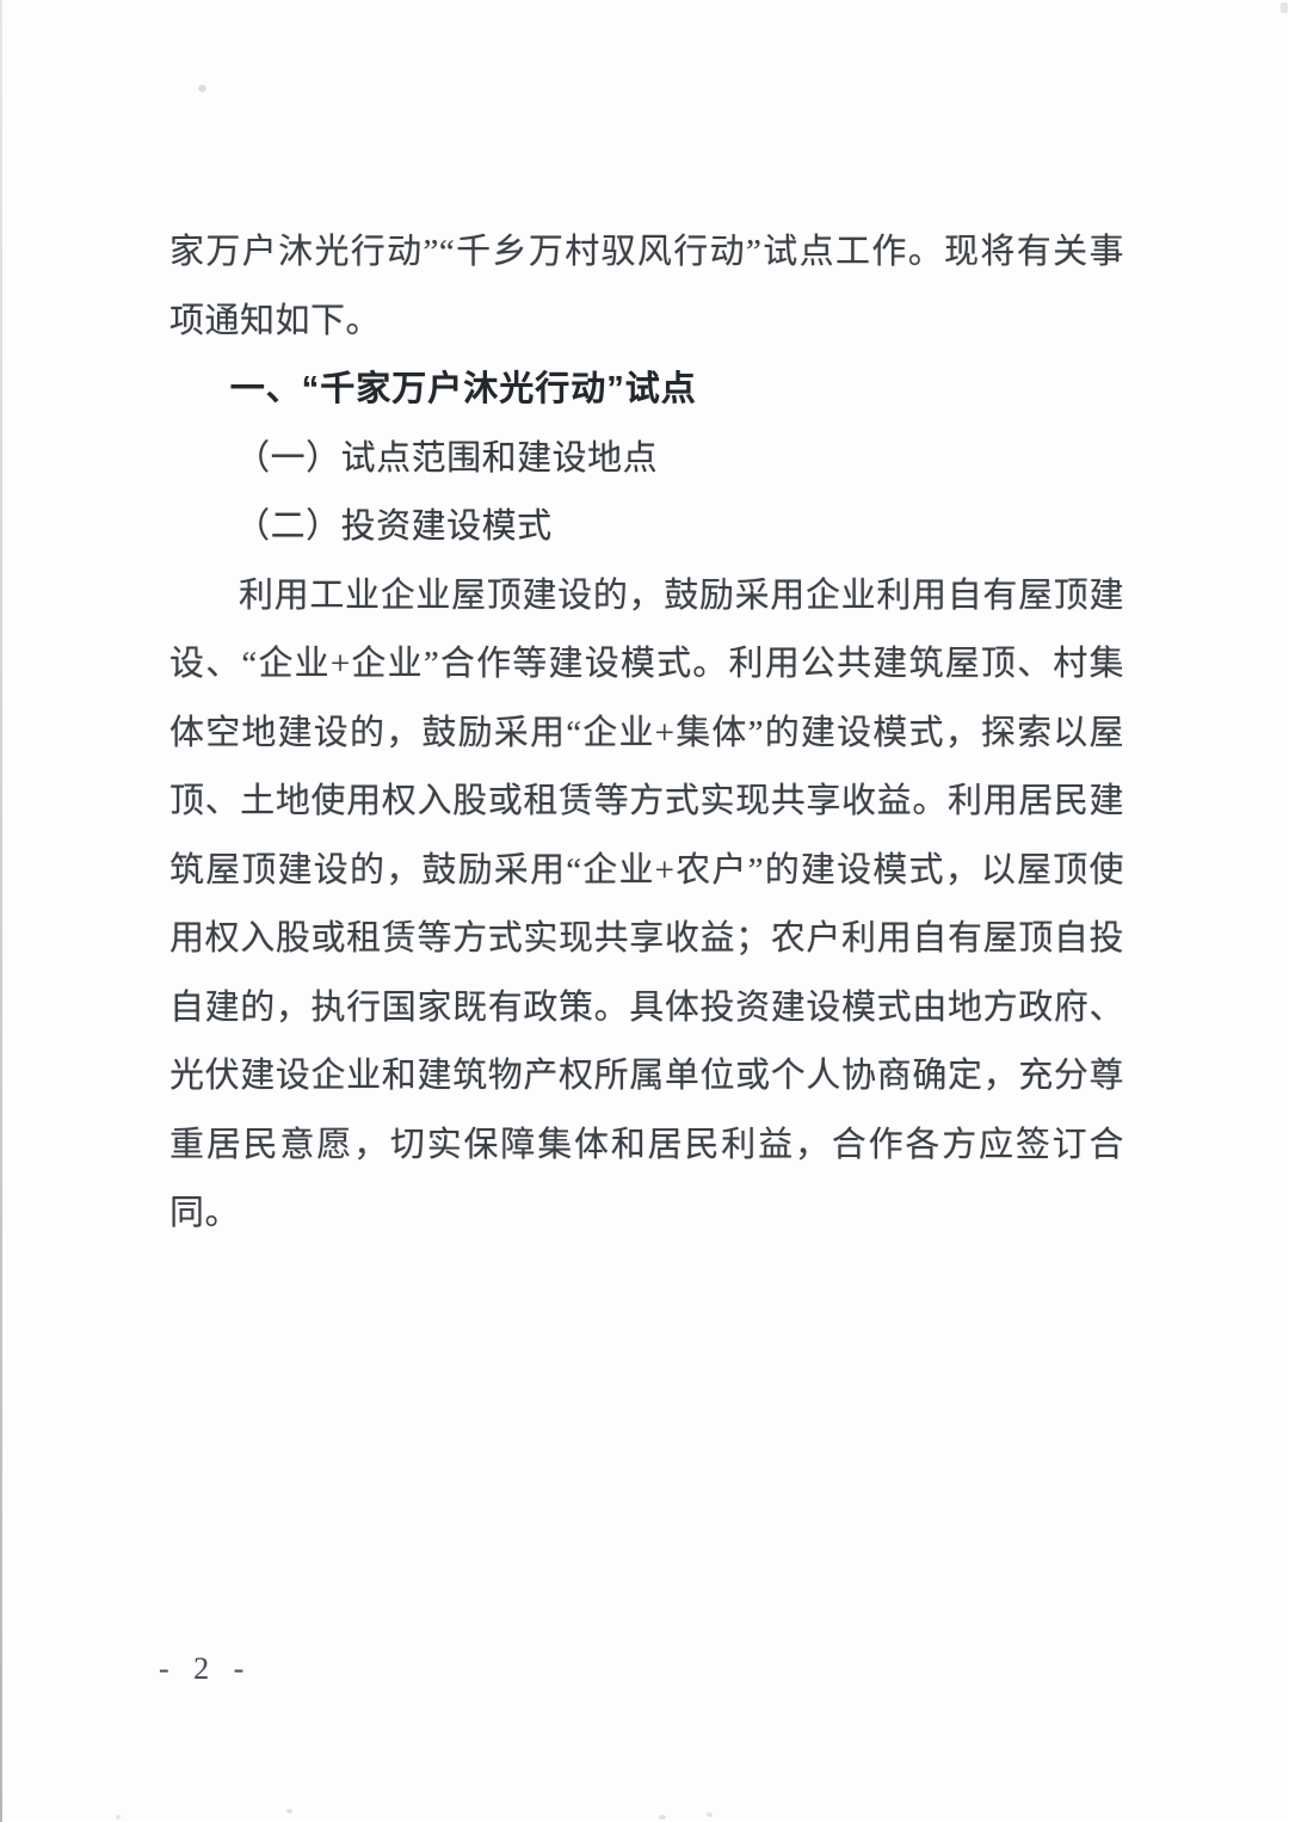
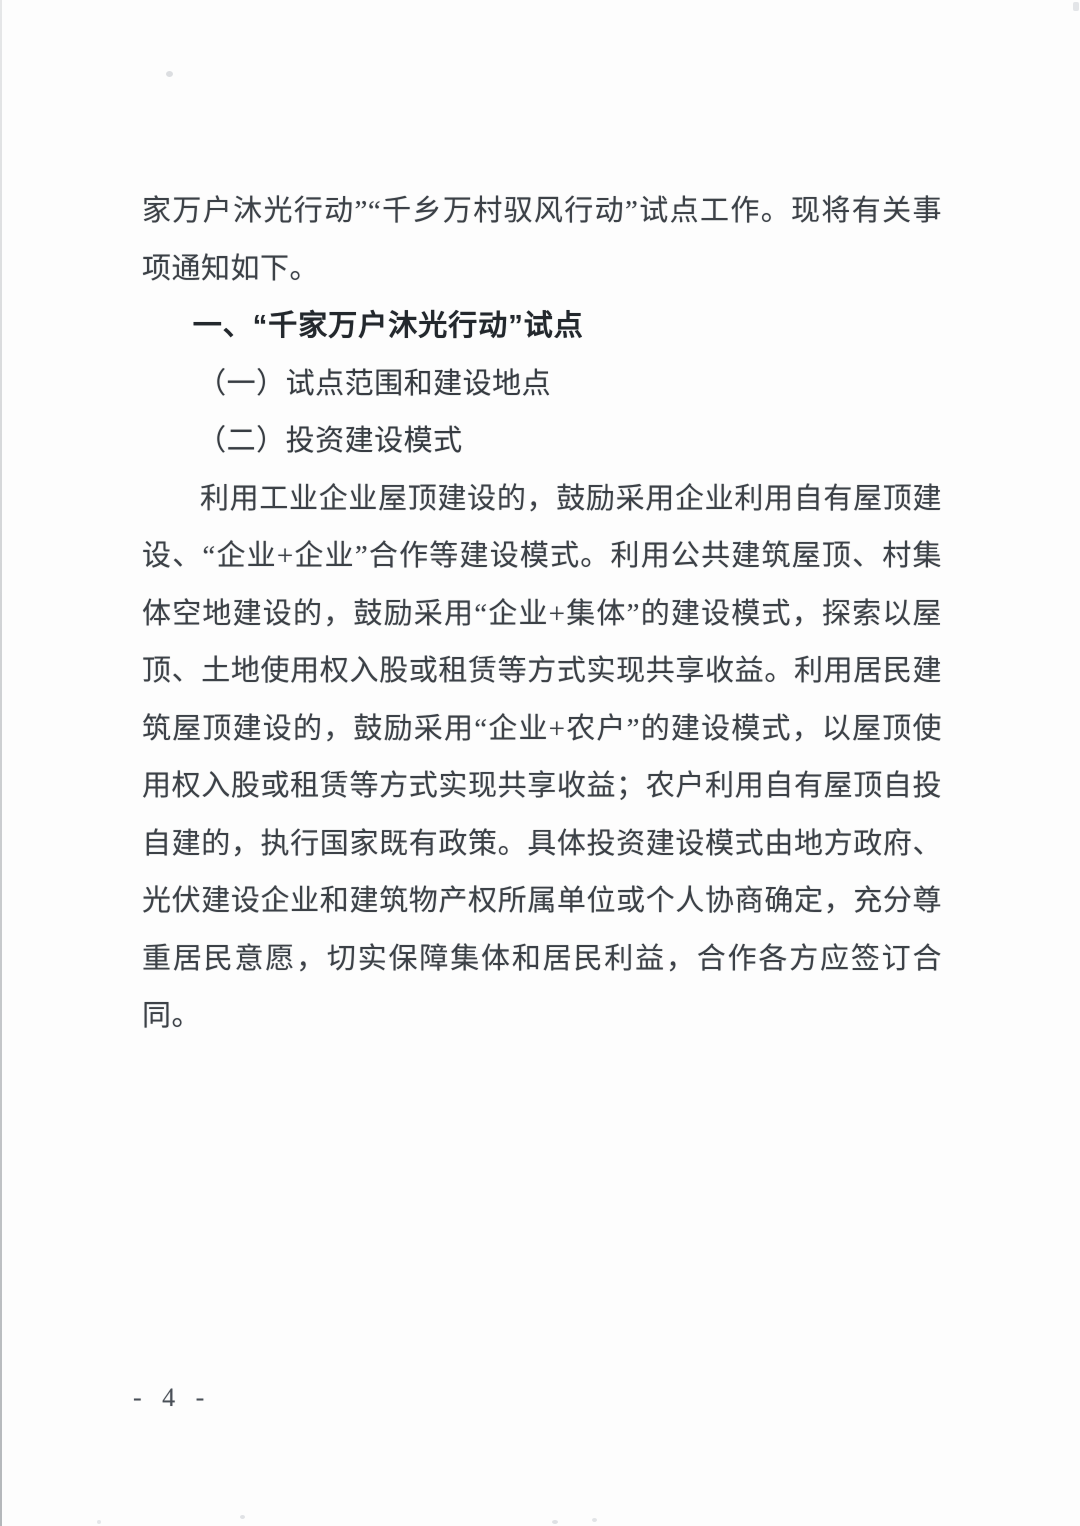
  家万户沐光行动”“千乡万村驭风行动”试点工作。现将有关事项通知如下。
  一、“千家万户沐光行动”试点
  （一）试点范围和建设地点
  （二）投资建设模式
  利用工业企业屋顶建设的，鼓励采用企业利用自有屋顶建设、“企业+企业”合作等建设模式。利用公共建筑屋顶、村集体空地建设的，鼓励采用“企业+集体”的建设模式，探索以屋顶、土地使用权入股或租赁等方式实现共享收益。利用居民建筑屋顶建设的，鼓励采用“企业+农户”的建设模式，以屋顶使用权入股或租赁等方式实现共享收益；农户利用自有屋顶自投自建的，执行国家既有政策。具体投资建设模式由地方政府、光伏建设企业和建筑物产权所属单位或个人协商确定，充分尊重居民意愿，切实保障集体和居民利益，合作各方应签订合同。
- - 2 -
+ - 4 -
